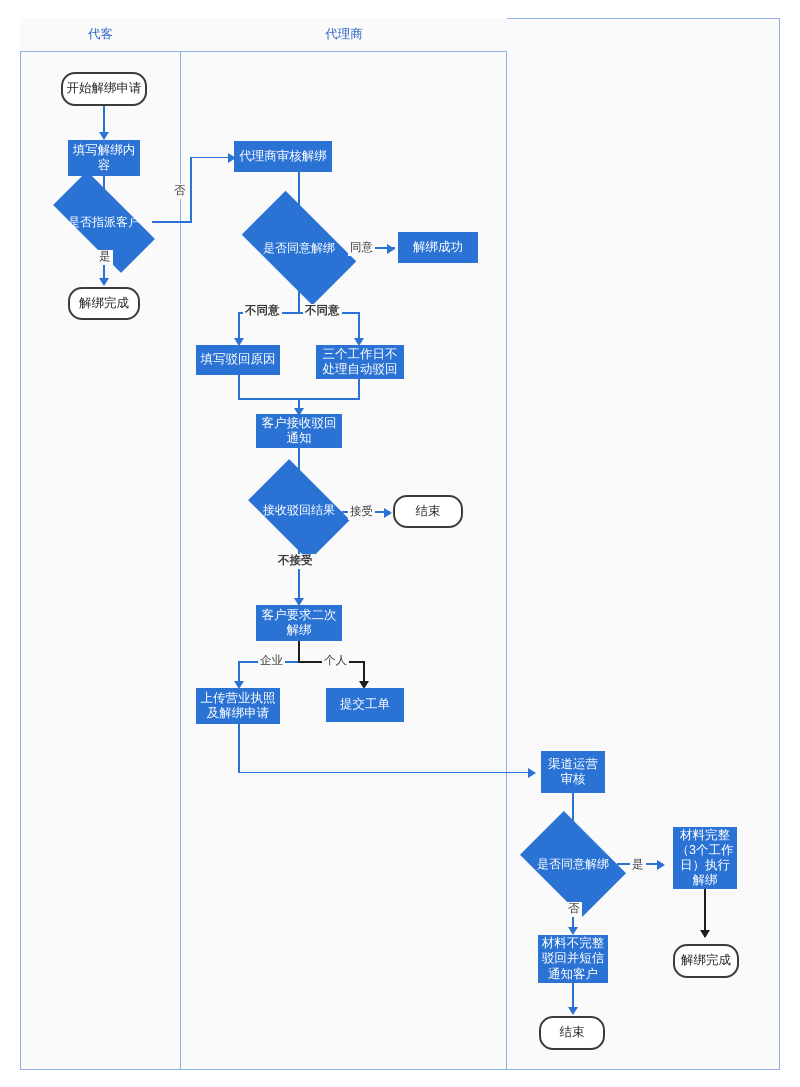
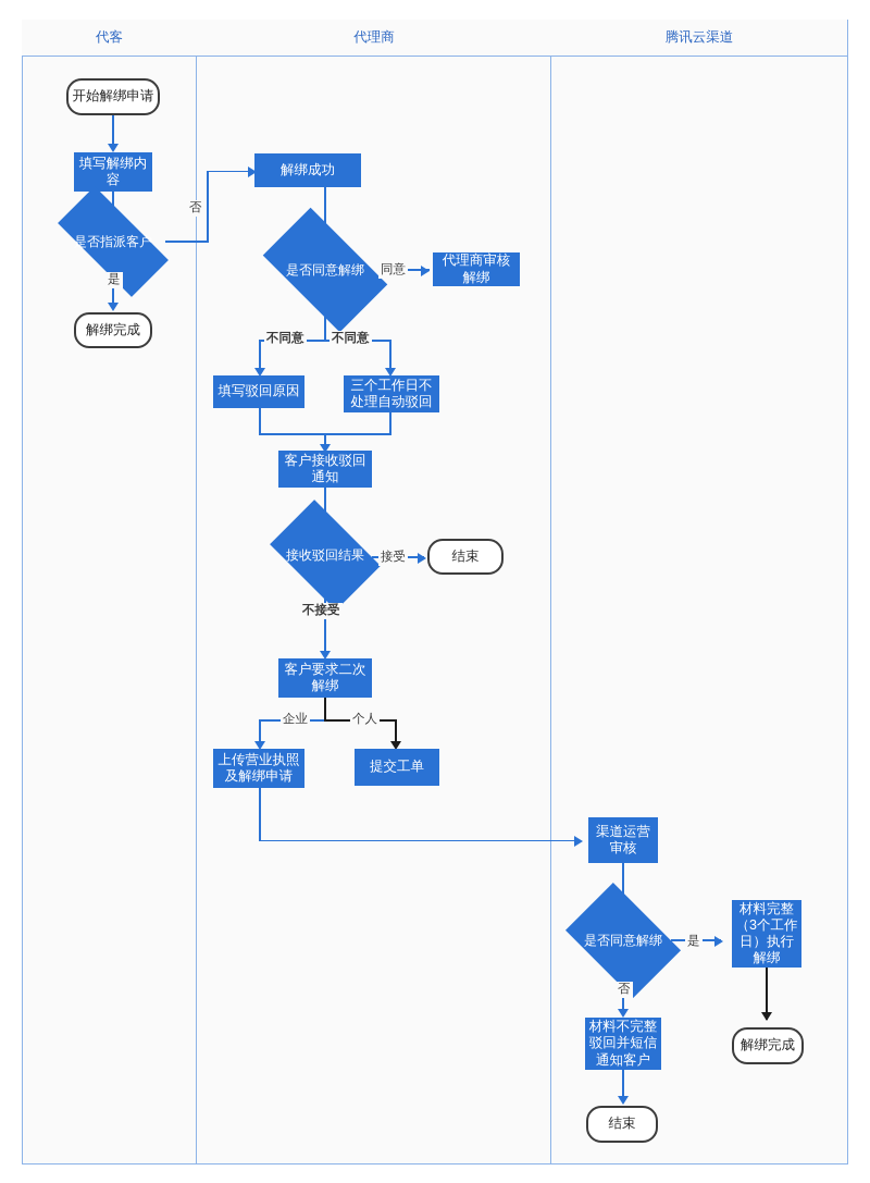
  代客
  代理商
+ 腾讯云渠道
  开始解绑申请
  填写解绑内容
  是否指派客户
  否
  是
  解绑完成
- 代理商审核解绑
+ 解绑成功
  是否同意解绑
  同意
- 解绑成功
+ 代理商审核解绑
  不同意
  不同意
  填写驳回原因
  三个工作日不处理自动驳回
  客户接收驳回通知
  接收驳回结果
  接受
  结束
  不接受
  客户要求二次解绑
  企业
  个人
  上传营业执照及解绑申请
  提交工单
  渠道运营审核
  是否同意解绑
  是
  材料完整（3个工作日）执行解绑
  解绑完成
  否
  材料不完整驳回并短信通知客户
  结束
